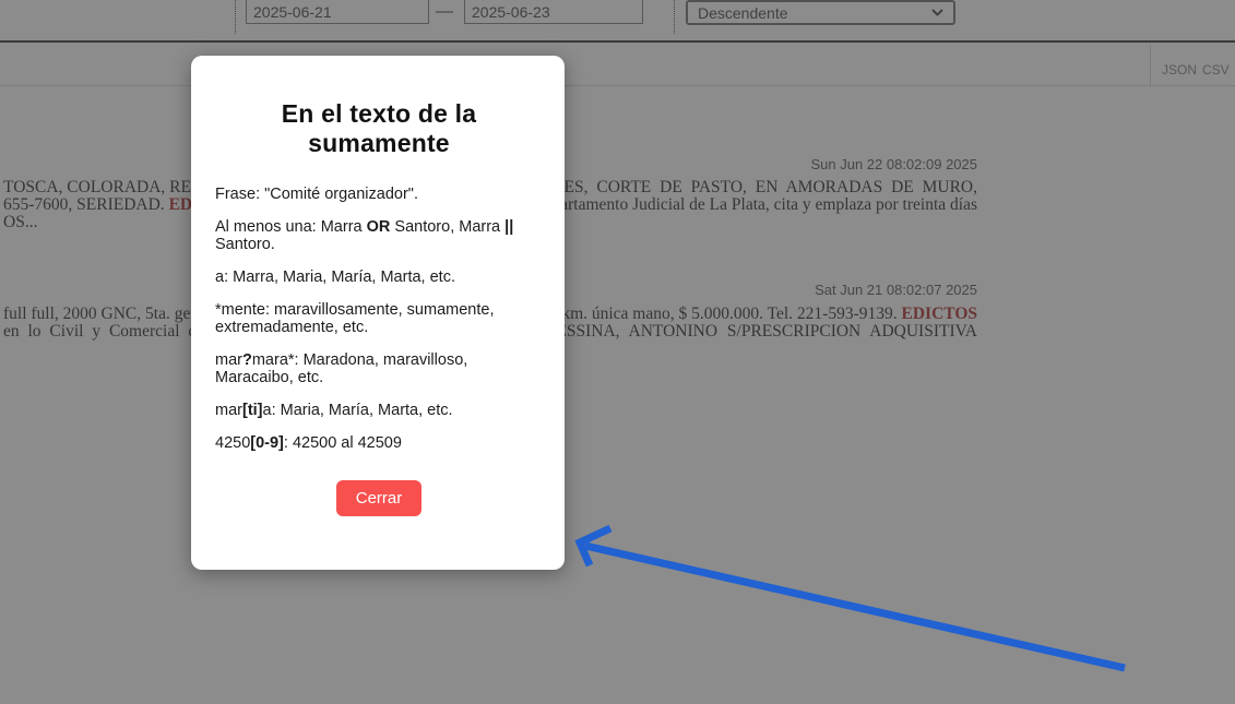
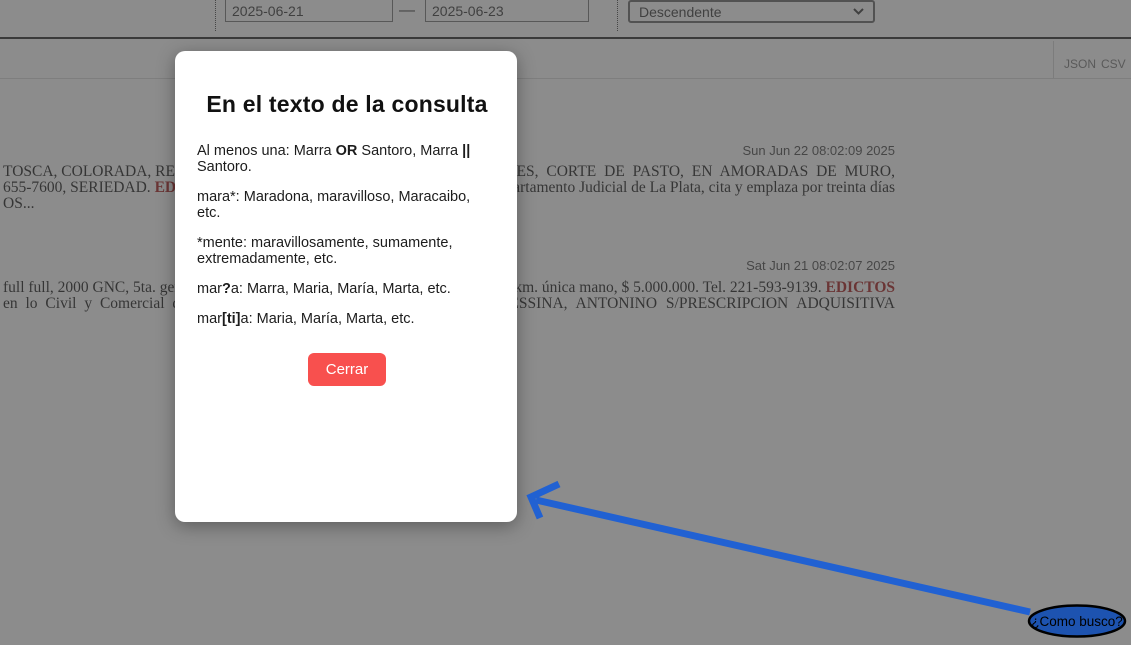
  2025-06-21
  —
  2025-06-23
  Descendente
  JSON
  CSV
  Sun Jun 22 08:02:09 2025
  TOSCA, COLORADA, RE
  ES, CORTE DE PASTO, EN AMORADAS DE MURO,
  655-7600, SERIEDAD. ED
  rtamento Judicial de La Plata, cita y emplaza por treinta días
  OS...
  Sat Jun 21 08:02:07 2025
  full full, 2000 GNC, 5ta. ge
  km. única mano, $ 5.000.000. Tel. 221-593-9139. EDICTOS
  en lo Civil y Comercial
  SSINA, ANTONINO S/PRESCRIPCION ADQUISITIVA
- En el texto de la sumamente
+ En el texto de la consulta
- Frase: "Comité organizador".
  Al menos una: Marra OR Santoro, Marra || Santoro.
- a: Marra, Maria, María, Marta, etc.
+ mara*: Maradona, maravilloso, Maracaibo, etc.
  *mente: maravillosamente, sumamente, extremadamente, etc.
- mar?mara*: Maradona, maravilloso, Maracaibo, etc.
+ mar?a: Marra, Maria, María, Marta, etc.
  mar[ti]a: Maria, María, Marta, etc.
- 4250[0-9]: 42500 al 42509
  Cerrar
+ ¿Como busco?
